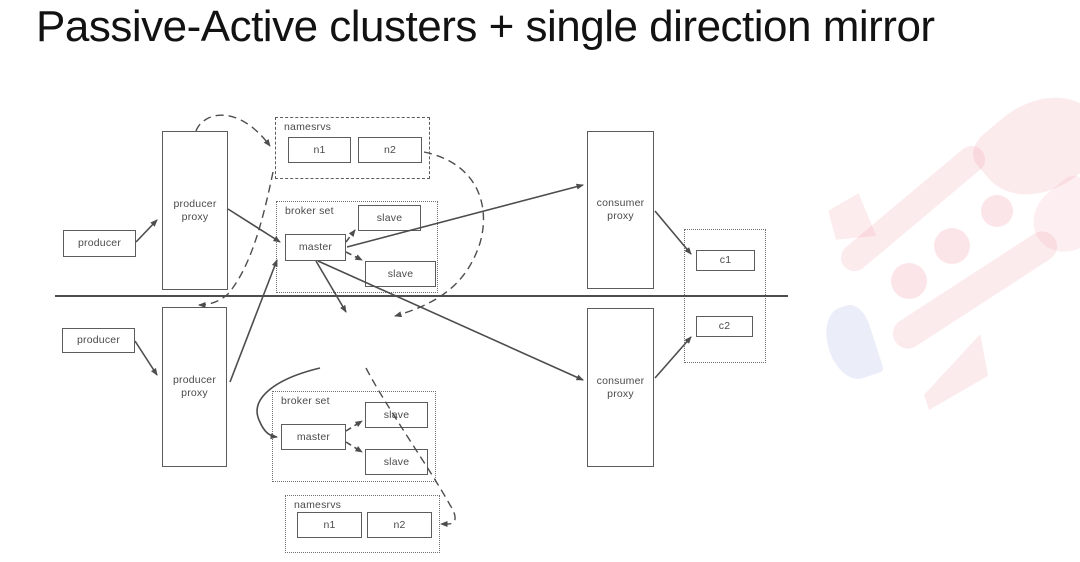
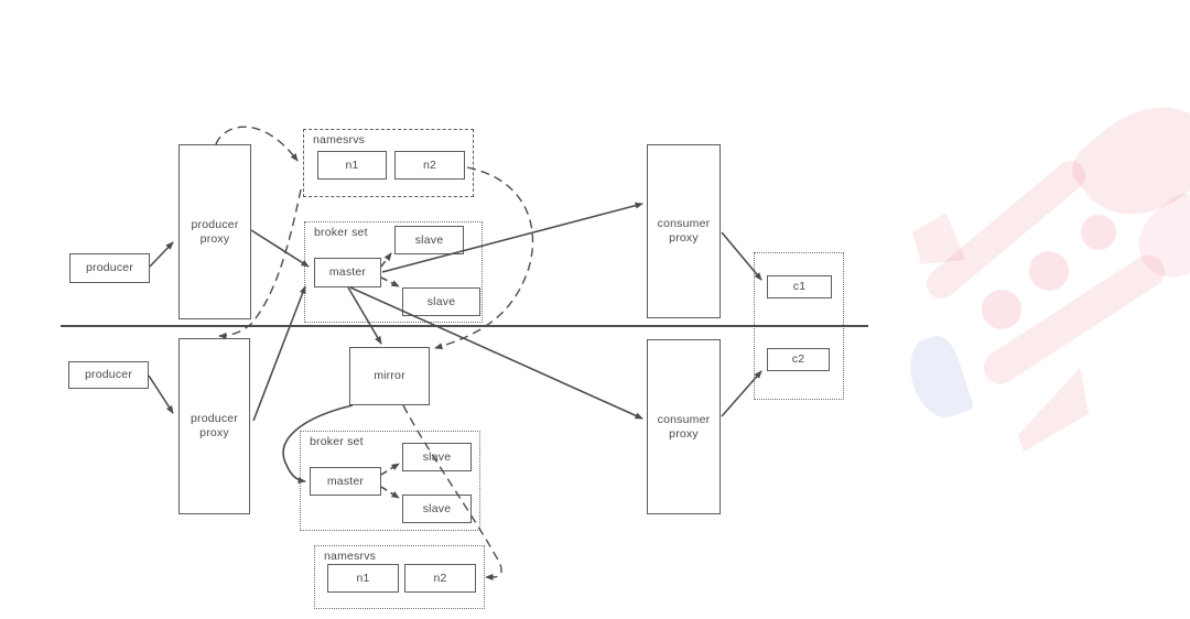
- Passive-Active clusters + single direction mirror
  namesrvs
  broker set
  broker set
  namesrvs
  producer
  producer proxy
  n1
  n2
  slave
  master
  slave
  consumer proxy
  c1
  c2
  producer
  producer proxy
+ mirror
  slave
  master
  slave
  n1
  n2
  consumer proxy
